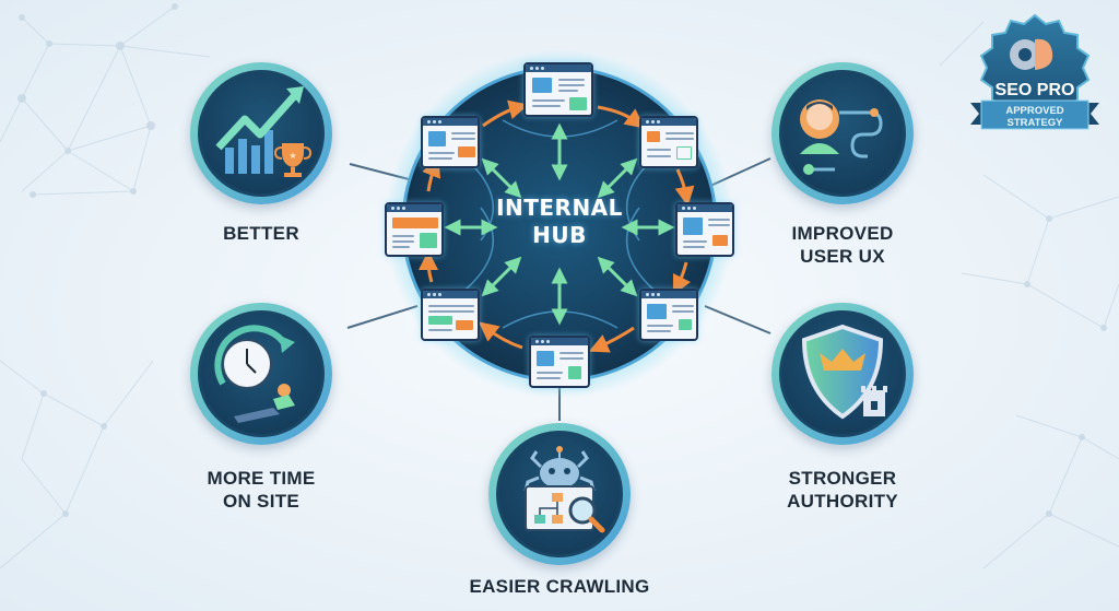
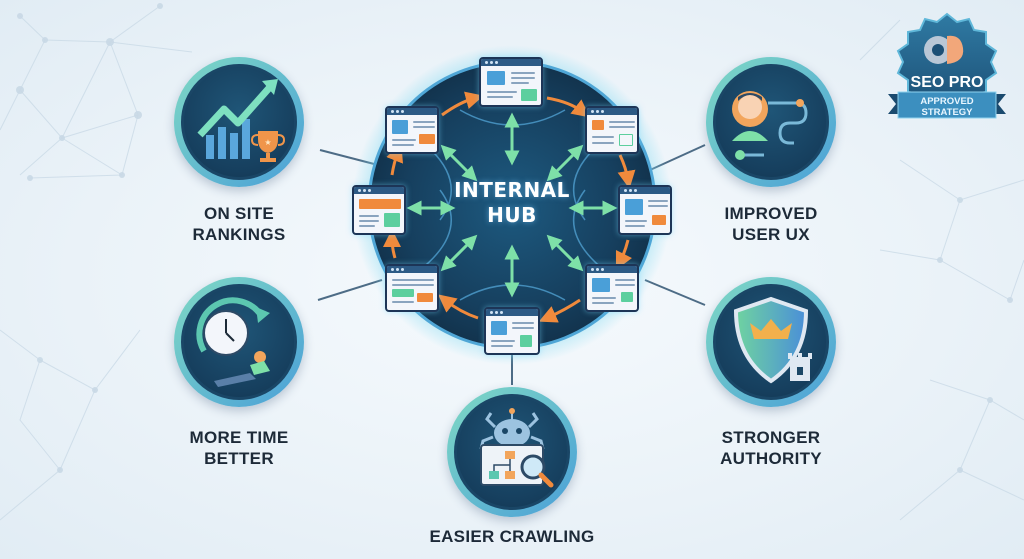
  INTERNAL
  HUB
  ★
- BETTER
+ ON SITE
+ RANKINGS
  IMPROVED
  USER UX
  MORE TIME
- ON SITE
+ BETTER
  STRONGER
  AUTHORITY
  EASIER CRAWLING
  SEO PRO
  APPROVED
  STRATEGY
